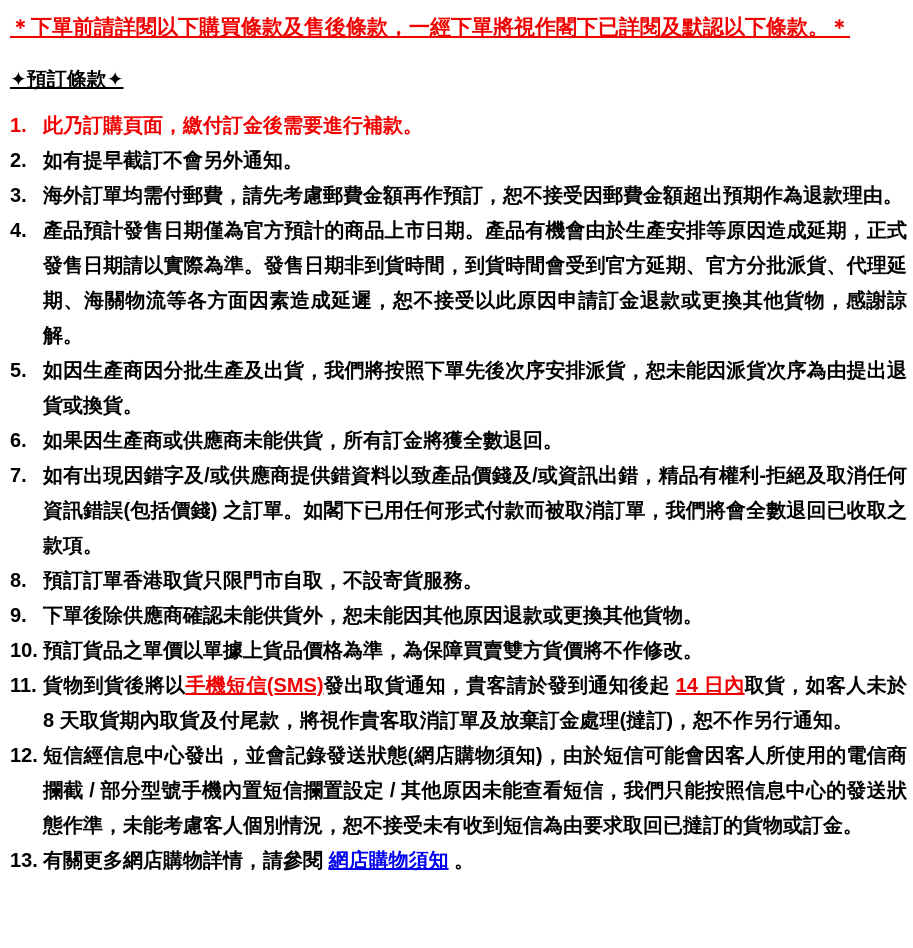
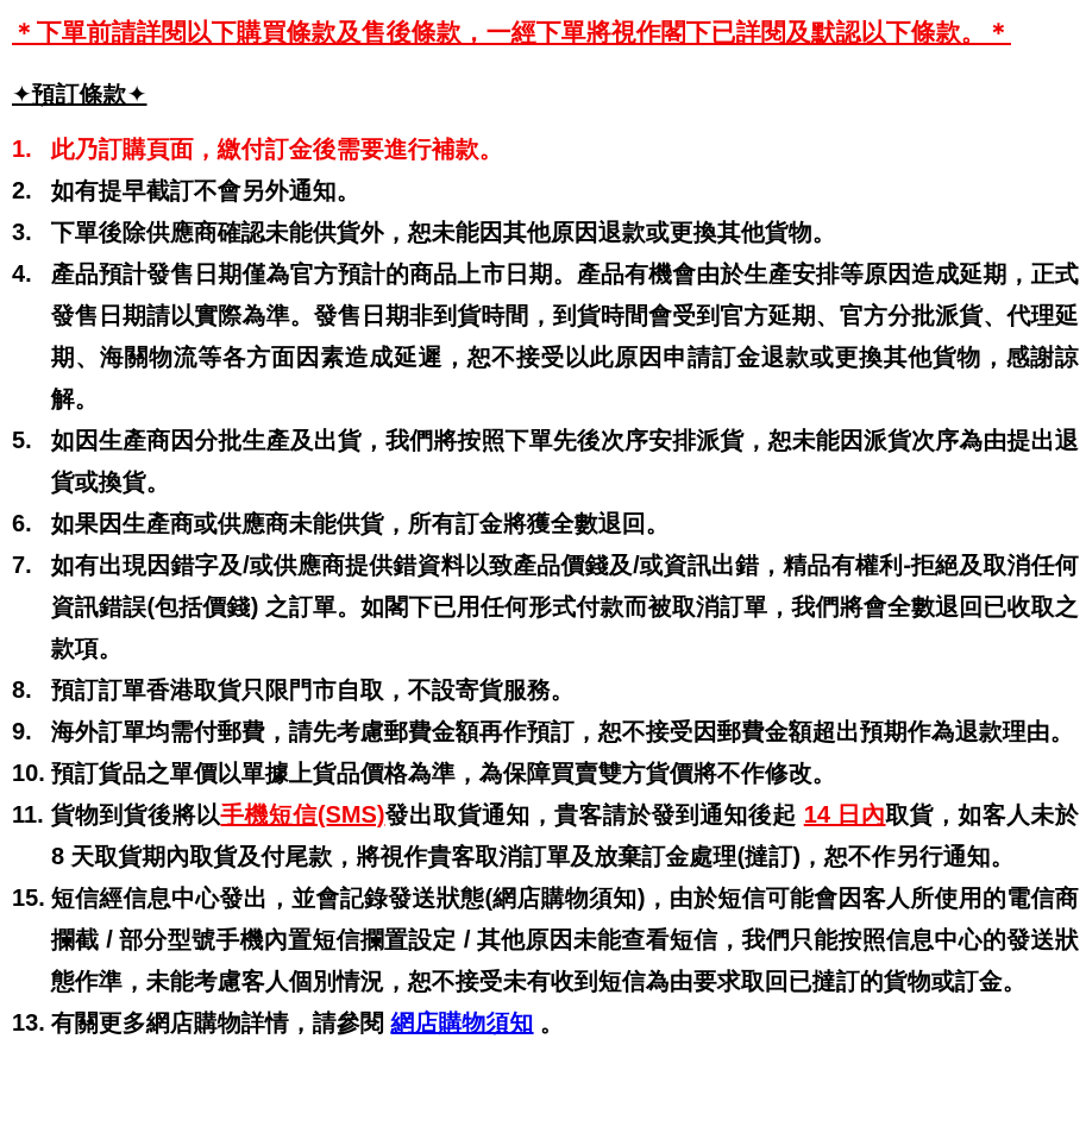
  ＊下單前請詳閱以下購買條款及售後條款，一經下單將視作閣下已詳閱及默認以下條款。＊
  ✦預訂條款✦
  1.
  此乃訂購頁面，繳付訂金後需要進行補款。
  2.
  如有提早截訂不會另外通知。
  3.
- 海外訂單均需付郵費，請先考慮郵費金額再作預訂，恕不接受因郵費金額超出預期作為退款理由。
+ 下單後除供應商確認未能供貨外，恕未能因其他原因退款或更換其他貨物。
  4.
  產品預計發售日期僅為官方預計的商品上市日期。產品有機會由於生產安排等原因造成延期，正式發售日期請以實際為準。發售日期非到貨時間，到貨時間會受到官方延期、官方分批派貨、代理延期、海關物流等各方面因素造成延遲，恕不接受以此原因申請訂金退款或更換其他貨物，感謝諒解。
  5.
  如因生產商因分批生產及出貨，我們將按照下單先後次序安排派貨，恕未能因派貨次序為由提出退貨或換貨。
  6.
  如果因生產商或供應商未能供貨，所有訂金將獲全數退回。
  7.
  如有出現因錯字及/或供應商提供錯資料以致產品價錢及/或資訊出錯，精品有權利-拒絕及取消任何資訊錯誤(包括價錢) 之訂單。如閣下已用任何形式付款而被取消訂單，我們將會全數退回已收取之款項。
  8.
  預訂訂單香港取貨只限門市自取，不設寄貨服務。
  9.
- 下單後除供應商確認未能供貨外，恕未能因其他原因退款或更換其他貨物。
+ 海外訂單均需付郵費，請先考慮郵費金額再作預訂，恕不接受因郵費金額超出預期作為退款理由。
  10.
  預訂貨品之單價以單據上貨品價格為準，為保障買賣雙方貨價將不作修改。
  11.
  貨物到貨後將以手機短信(SMS)發出取貨通知，貴客請於發到通知後起 14 日內取貨，如客人未於 8 天取貨期內取貨及付尾款，將視作貴客取消訂單及放棄訂金處理(撻訂)，恕不作另行通知。
- 12.
+ 15.
  短信經信息中心發出，並會記錄發送狀態(網店購物須知)，由於短信可能會因客人所使用的電信商攔截 / 部分型號手機內置短信攔置設定 / 其他原因未能查看短信，我們只能按照信息中心的發送狀態作準，未能考慮客人個別情況，恕不接受未有收到短信為由要求取回已撻訂的貨物或訂金。
  13.
  有關更多網店購物詳情，請參閱 網店購物須知 。
